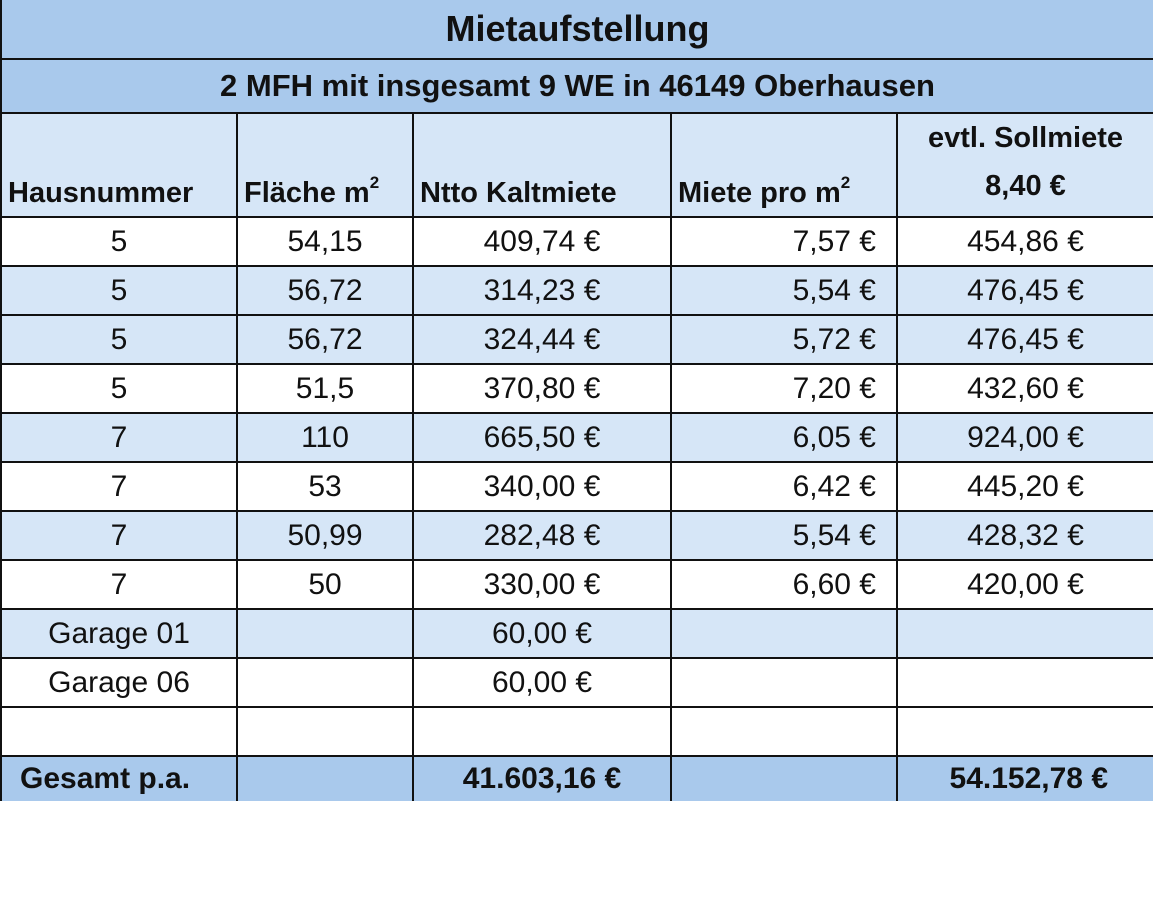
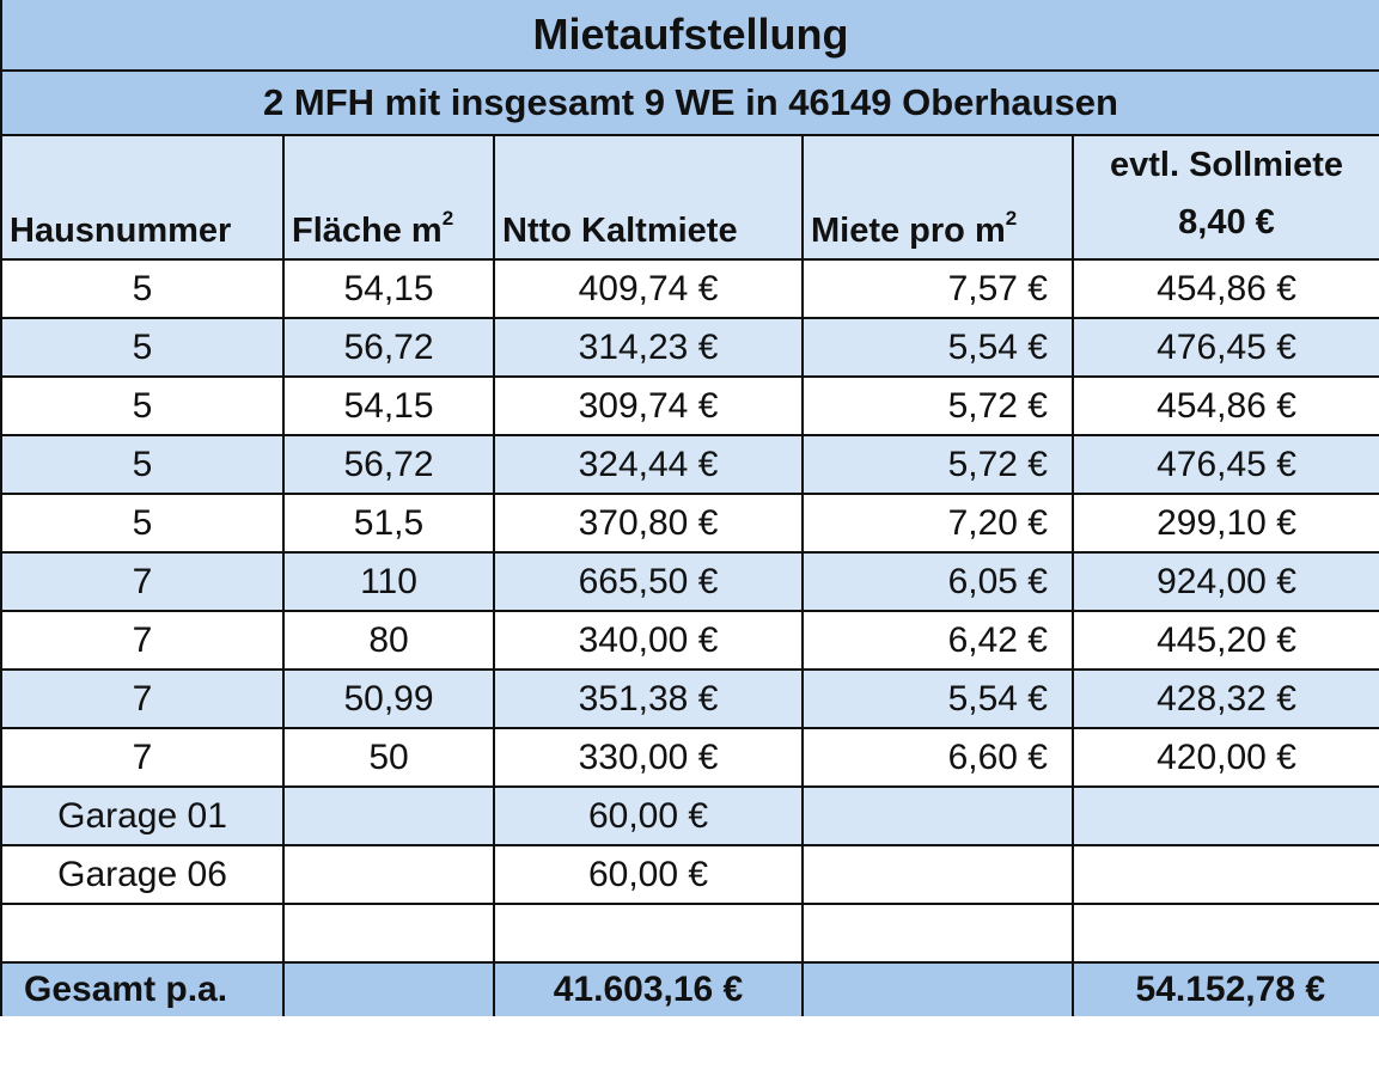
  Mietaufstellung
  2 MFH mit insgesamt 9 WE in 46149 Oberhausen
  Hausnummer	Fläche m2	Ntto Kaltmiete	Miete pro m2	evtl. Sollmiete 8,40 €
  5	54,15	409,74 €	7,57 €	454,86 €
  5	56,72	314,23 €	5,54 €	476,45 €
+ 5	54,15	309,74 €	5,72 €	454,86 €
  5	56,72	324,44 €	5,72 €	476,45 €
- 5	51,5	370,80 €	7,20 €	432,60 €
+ 5	51,5	370,80 €	7,20 €	299,10 €
  7	110	665,50 €	6,05 €	924,00 €
- 7	53	340,00 €	6,42 €	445,20 €
+ 7	80	340,00 €	6,42 €	445,20 €
- 7	50,99	282,48 €	5,54 €	428,32 €
+ 7	50,99	351,38 €	5,54 €	428,32 €
  7	50	330,00 €	6,60 €	420,00 €
  Garage 01		60,00 €
  Garage 06		60,00 €
  Gesamt p.a.		41.603,16 €		54.152,78 €
